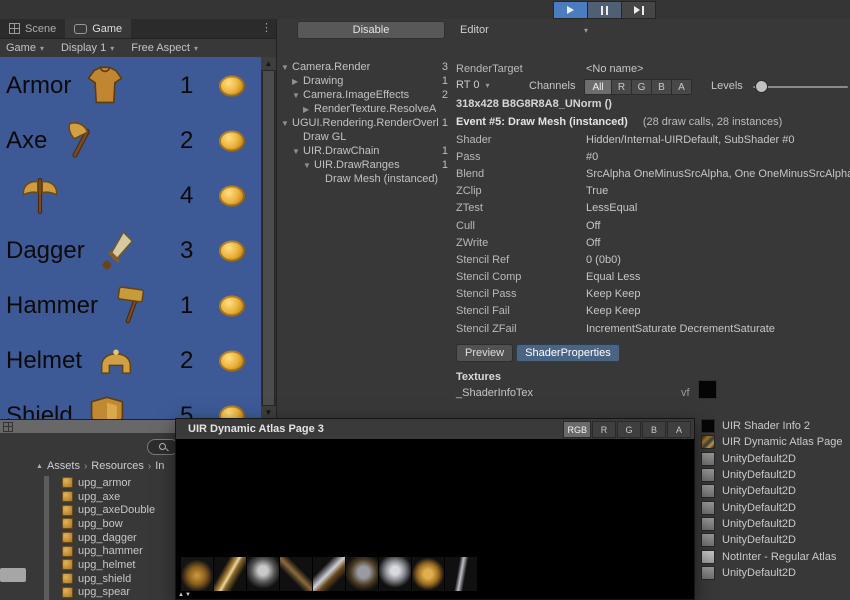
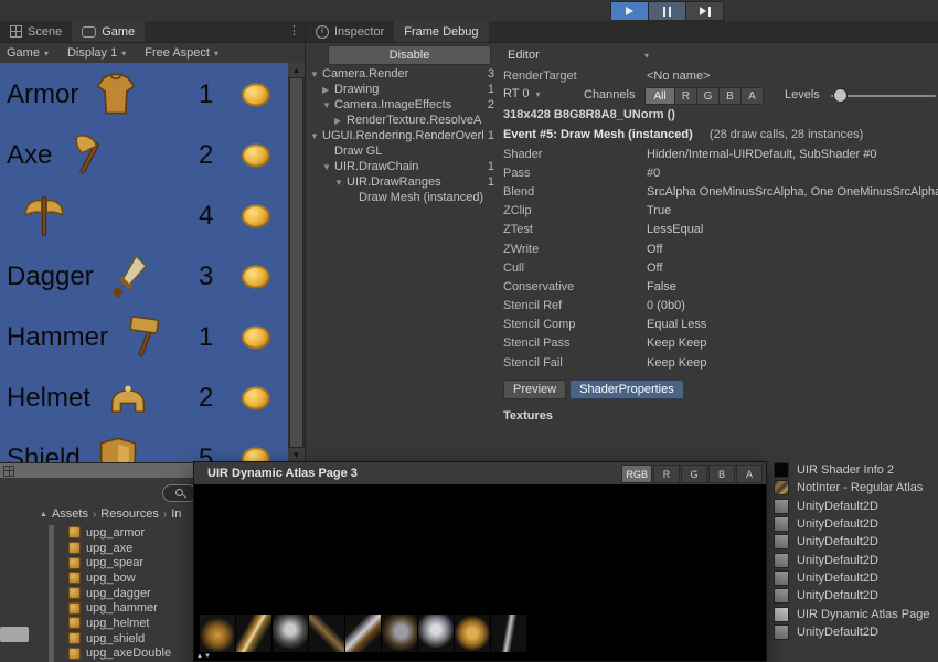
  Scene
  Game
  ⋮
  Game
  ▾
  Display 1
  ▾
  Free Aspect
  ▾
  Armor
  1
  Axe
  2
  4
  Dagger
  3
  Hammer
  1
  Helmet
  2
  Shield
  5
  ▲
  ▼
+ Inspector
+ Frame Debug
  Disable
  Editor
  ▾
  ▼
  Camera.Render
  3
  ▶
  Drawing
  1
  ▼
  Camera.ImageEffects
  2
  ▶
  RenderTexture.ResolveA
  ▼
  UGUI.Rendering.RenderOverl
  1
  Draw GL
  ▼
  UIR.DrawChain
  1
  ▼
  UIR.DrawRanges
  1
  Draw Mesh (instanced)
  RenderTarget
  <No name>
  RT 0
  ▾
  Channels
  All
  R
  G
  B
  A
  Levels
  318x428 B8G8R8A8_UNorm ()
  Event #5: Draw Mesh (instanced) (28 draw calls, 28 instances)
  Shader
  Hidden/Internal-UIRDefault, SubShader #0
  Pass
  #0
  Blend
  SrcAlpha OneMinusSrcAlpha, One OneMinusSrcAlph
  ZClip
  True
  ZTest
  LessEqual
- Cull
+ ZWrite
  Off
- ZWrite
+ Cull
  Off
+ Conservative
+ False
  Stencil Ref
  0 (0b0)
  Stencil Comp
  Equal Less
  Stencil Pass
  Keep Keep
  Stencil Fail
  Keep Keep
- Stencil ZFail
- IncrementSaturate DecrementSaturate
  Preview
  ShaderProperties
  Textures
- _ShaderInfoTex
- vf
  UIR Shader Info 2
- UIR Dynamic Atlas Page
+ NotInter - Regular Atlas
  UnityDefault2D
  UnityDefault2D
  UnityDefault2D
  UnityDefault2D
  UnityDefault2D
  UnityDefault2D
- NotInter - Regular Atlas
+ UIR Dynamic Atlas Page
  UnityDefault2D
  Assets
  ›
  Resources
  ›
  In
  upg_armor
  upg_axe
- upg_axeDouble
+ upg_spear
  upg_bow
  upg_dagger
  upg_hammer
  upg_helmet
  upg_shield
- upg_spear
+ upg_axeDouble
  UIR Dynamic Atlas Page 3
  RGB
  R
  G
  B
  A
